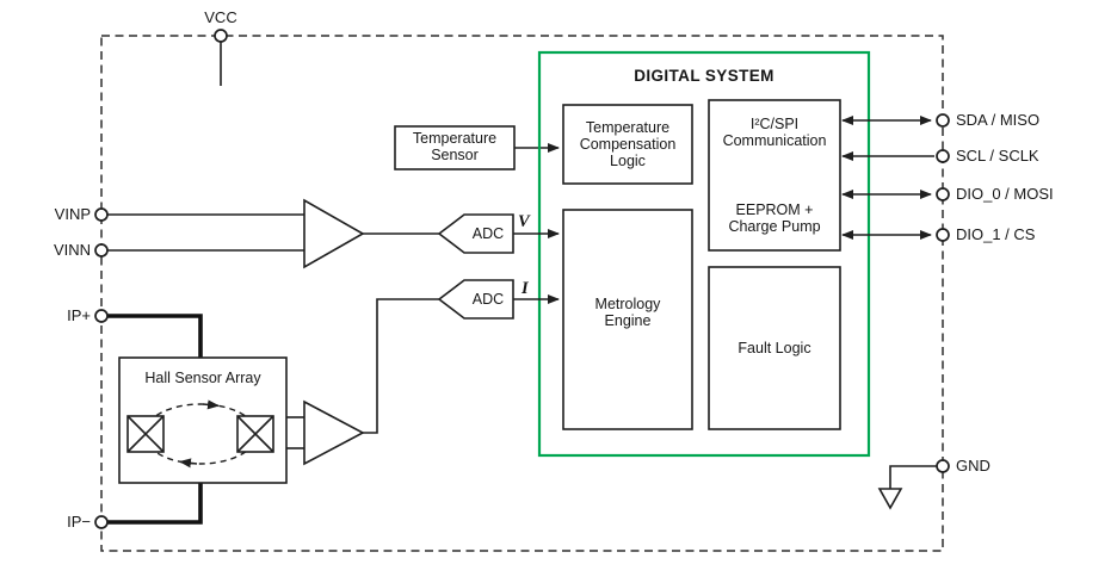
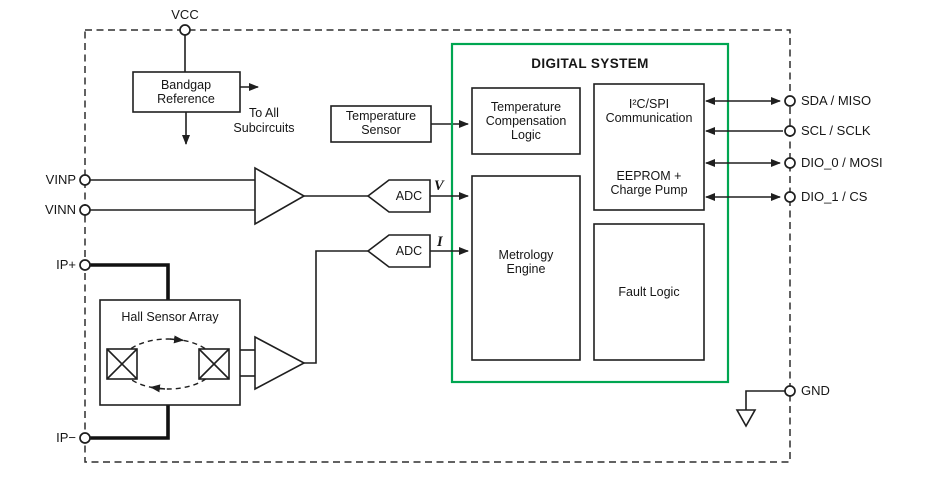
  VCC
+ Bandgap
+ Reference
+ To All
+ Subcircuits
  Temperature
  Sensor
  DIGITAL SYSTEM
  Temperature
  Compensation
  Logic
  I²C/SPI
  Communication
  EEPROM +
  Charge Pump
  Metrology
  Engine
  Fault Logic
  VINP
  VINN
  ADC
  V
  IP+
  IP−
  Hall Sensor Array
  ADC
  I
  SDA / MISO
  SCL / SCLK
  DIO_0 / MOSI
  DIO_1 / CS
  GND
